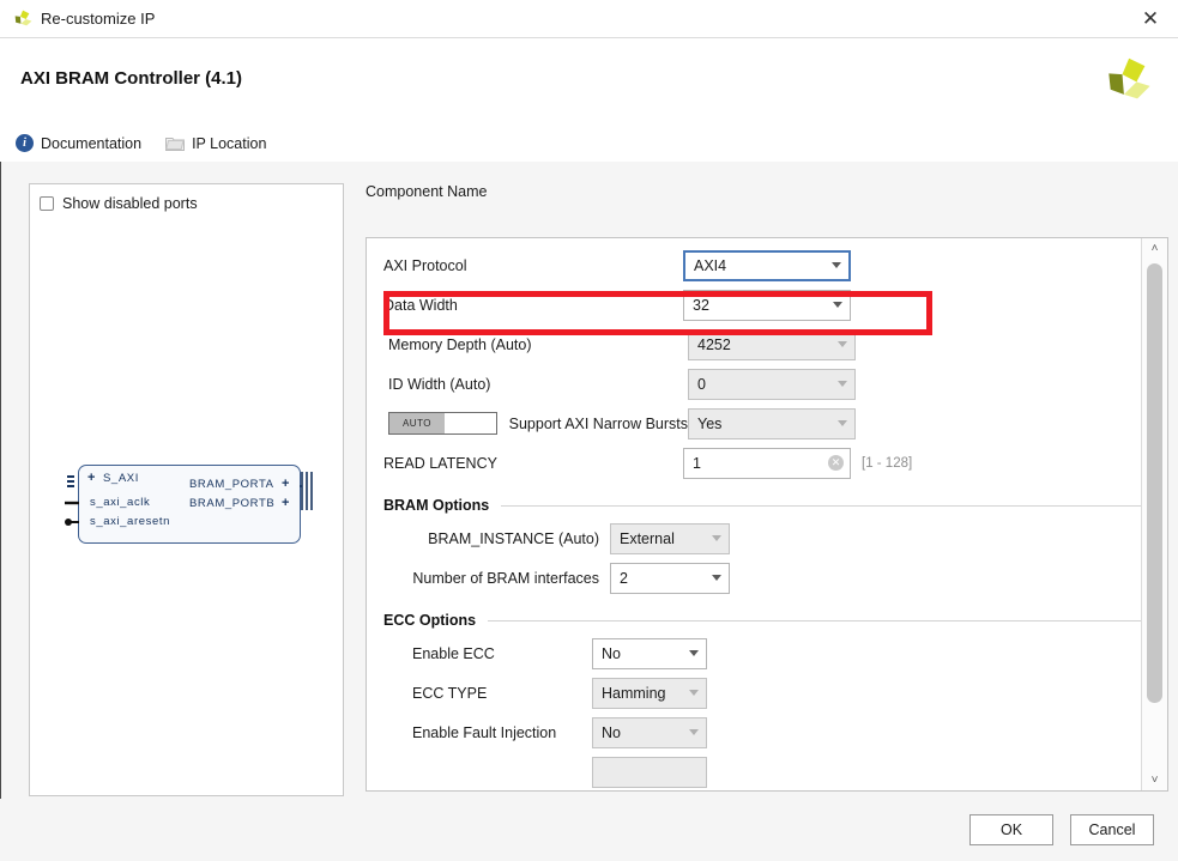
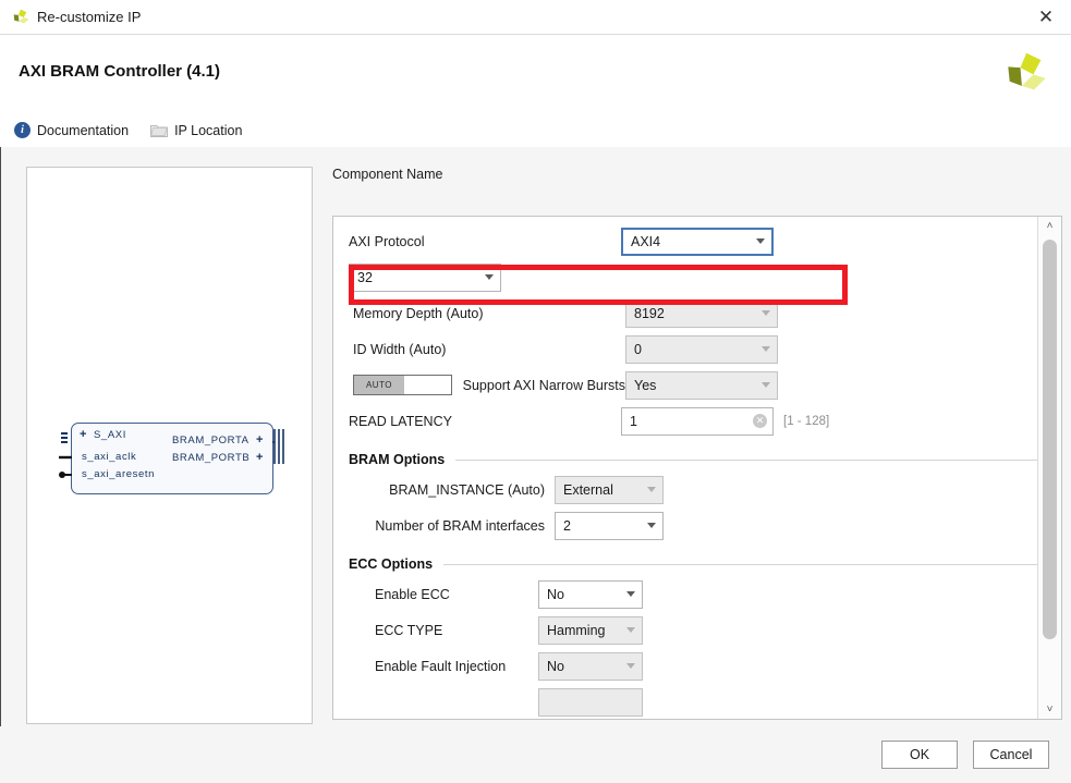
  Re-customize IP
  ✕
  AXI BRAM Controller (4.1)
  i
  Documentation
  IP Location
- Show disabled ports
  +
  S_AXI
  s_axi_aclk
  s_axi_aresetn
  BRAM_PORTA
  +
  BRAM_PORTB
  +
  Component Name
  AXI Protocol
  AXI4
- Data Width
  32
  Memory Depth (Auto)
- 4252
+ 8192
  ID Width (Auto)
  0
  AUTO
  Support AXI Narrow Bursts
  Yes
  READ LATENCY
  1
  ✕
  [1 - 128]
  BRAM Options
  BRAM_INSTANCE (Auto)
  External
  Number of BRAM interfaces
  2
  ECC Options
  Enable ECC
  No
  ECC TYPE
  Hamming
  Enable Fault Injection
  No
  ˄
  ˅
  OK
  Cancel
